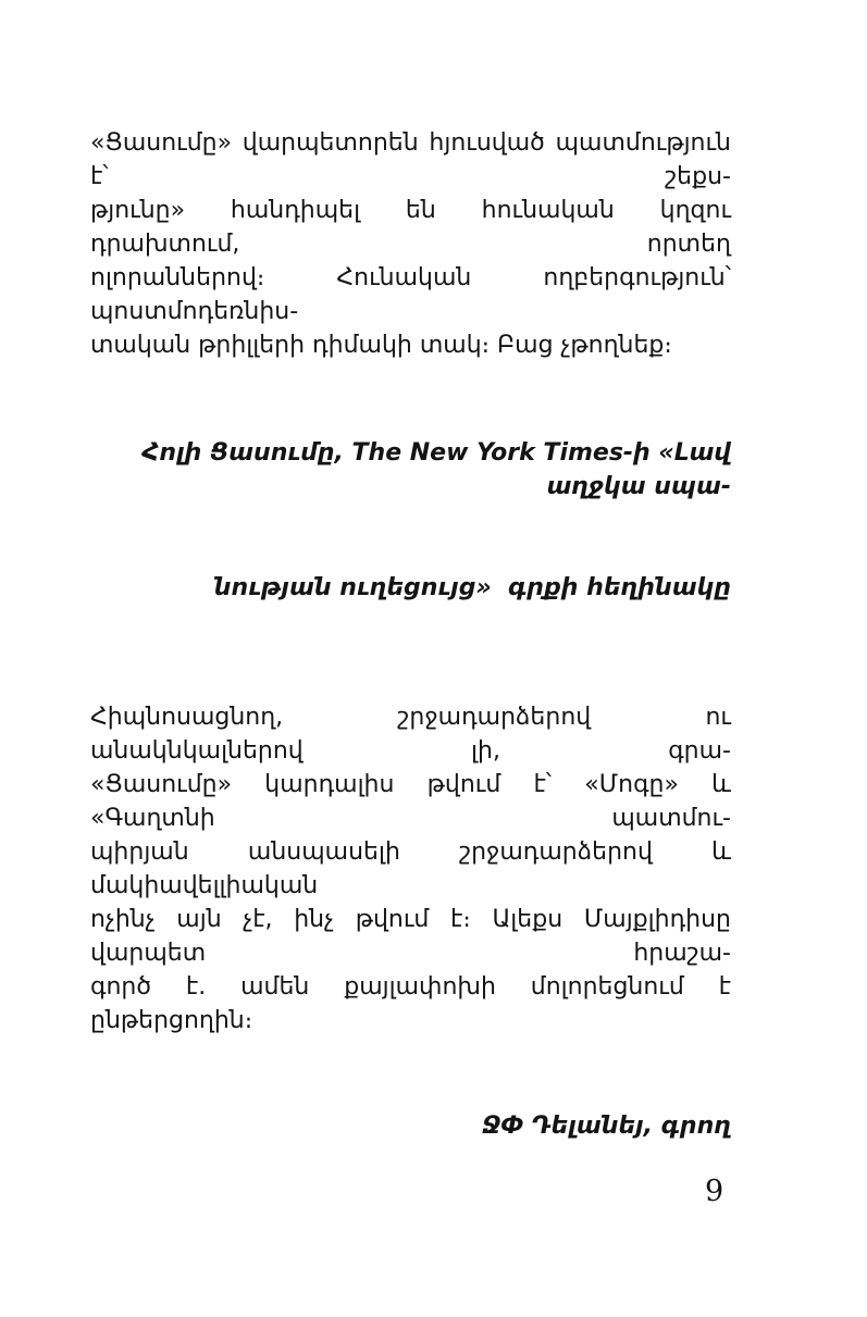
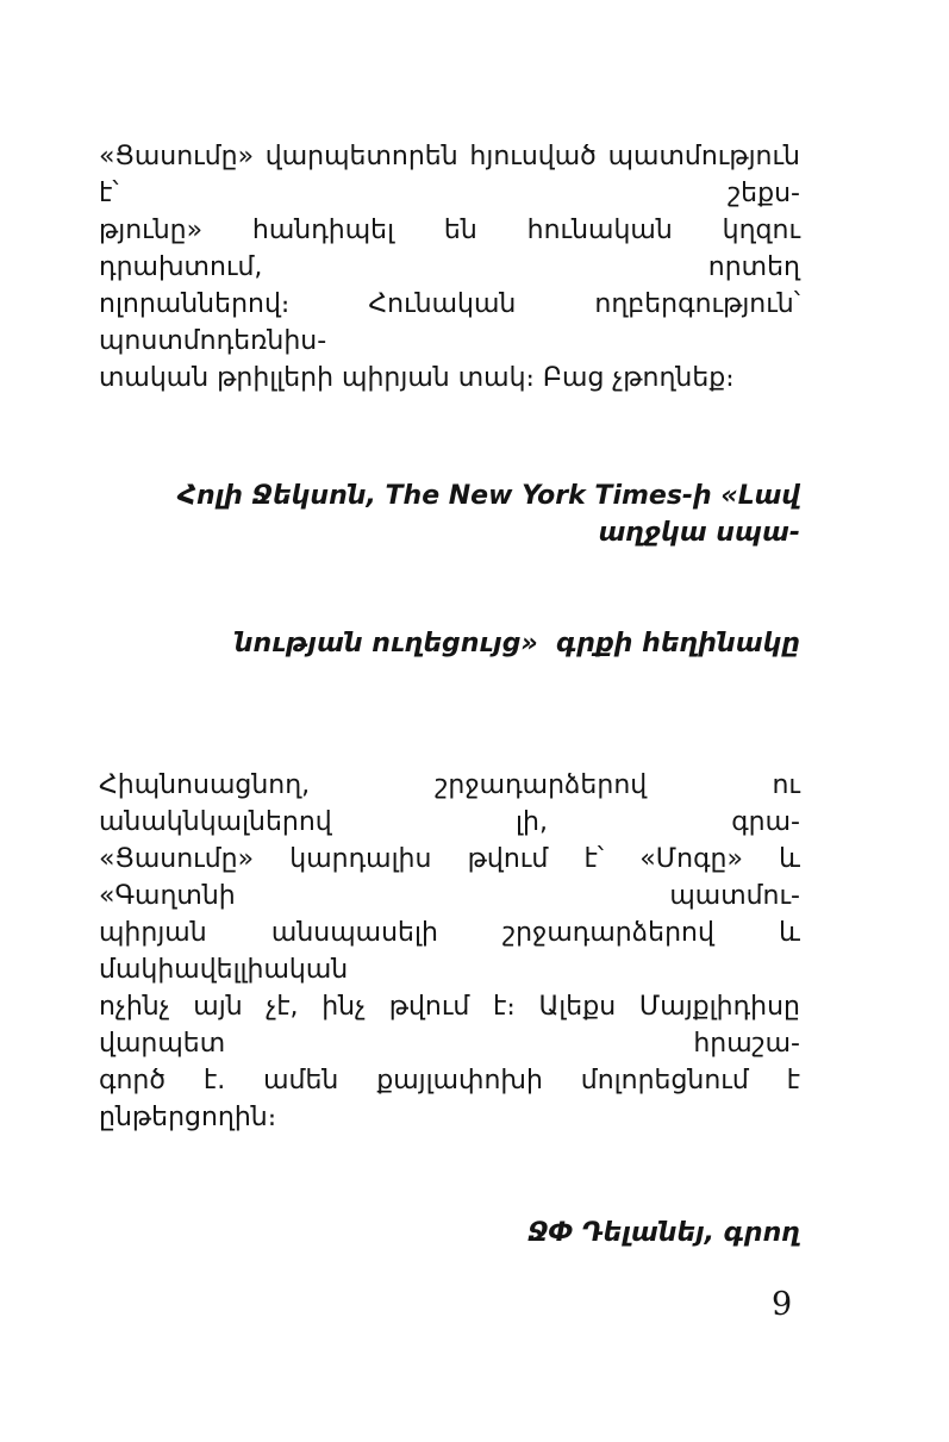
  «Ցասումը» վարպետորեն հյուսված պատմություն է՝ շեքս-
  թյունը» հանդիպել են հունական կղզու դրախտում, որտեղ
  ոլորաններով։ Հունական ողբերգություն՝ պոստմոդեռնիս-
- տական թրիլլերի դիմակի տակ։ Բաց չթողնեք։
+ տական թրիլլերի պիրյան տակ։ Բաց չթողնեք։
- Հոլի Ցասումը, The New York Times-ի «Լավ աղջկա սպա-
+ Հոլի Ջեկսոն, The New York Times-ի «Լավ աղջկա սպա-
  նության ուղեցույց» գրքի հեղինակը
  Հիպնոսացնող, շրջադարձերով ու անակնկալներով լի, գրա-
  «Ցասումը» կարդալիս թվում է՝ «Մոգը» և «Գաղտնի պատմու-
  պիրյան անսպասելի շրջադարձերով և մակիավելլիական
  ոչինչ այն չէ, ինչ թվում է։ Ալեքս Մայքլիդիսը վարպետ հրաշա-
  գործ է. ամեն քայլափոխի մոլորեցնում է ընթերցողին։
  ՋՓ Դելանեյ, գրող
  9
